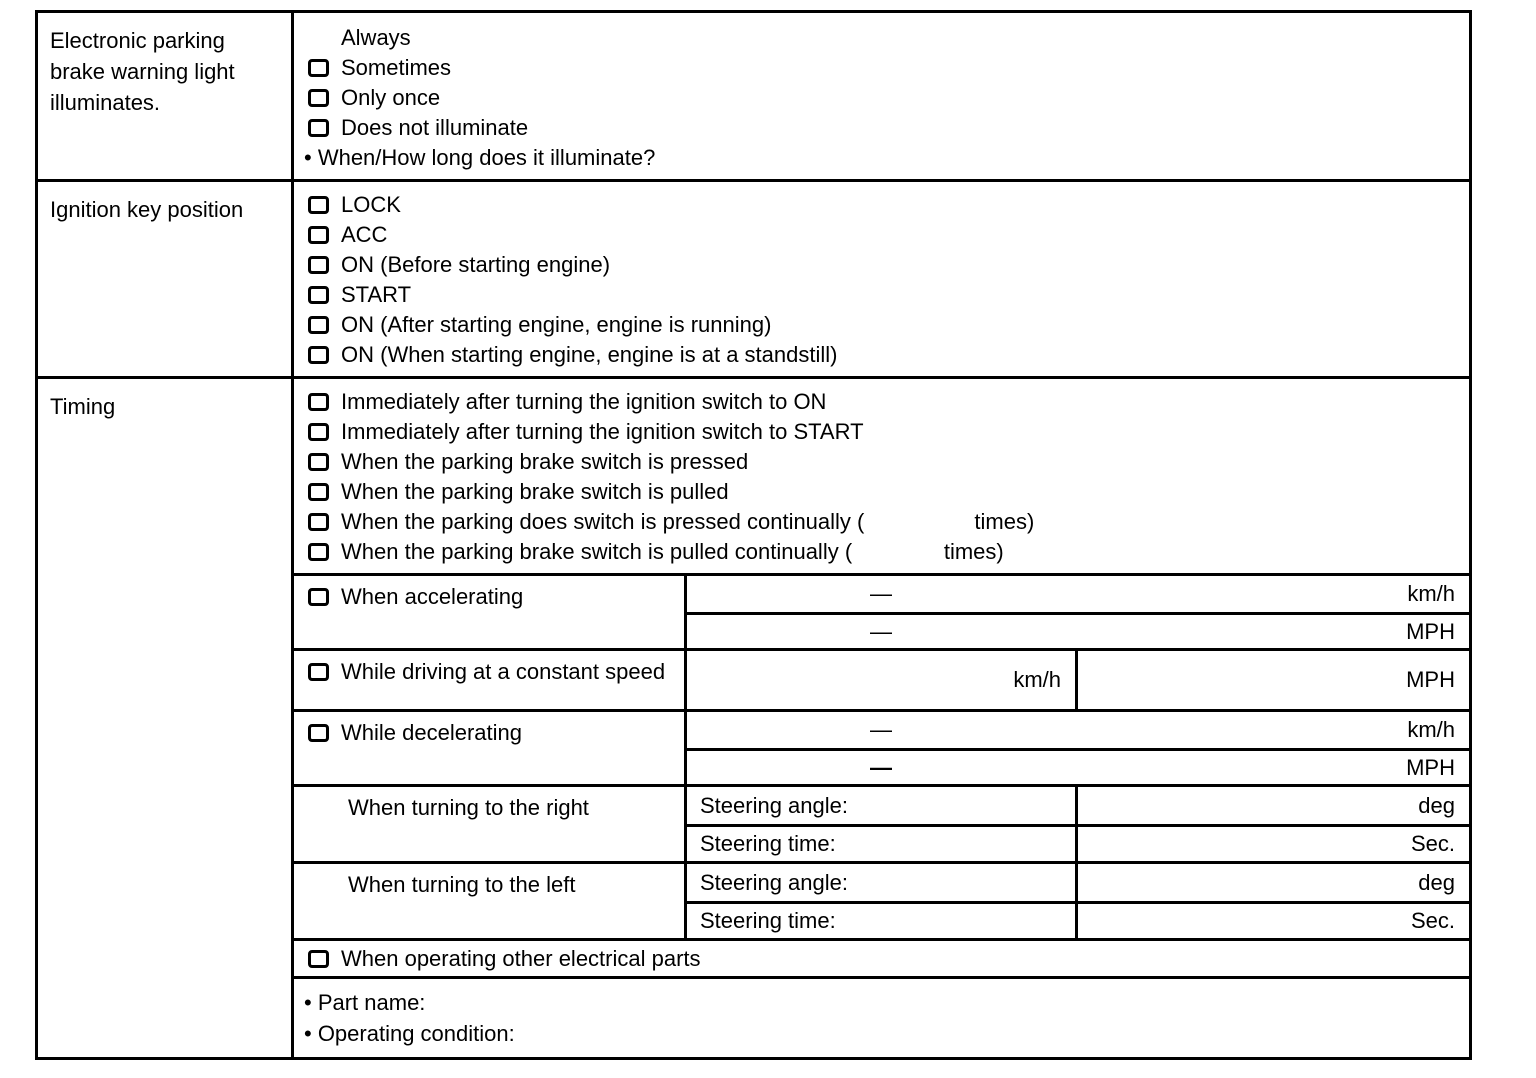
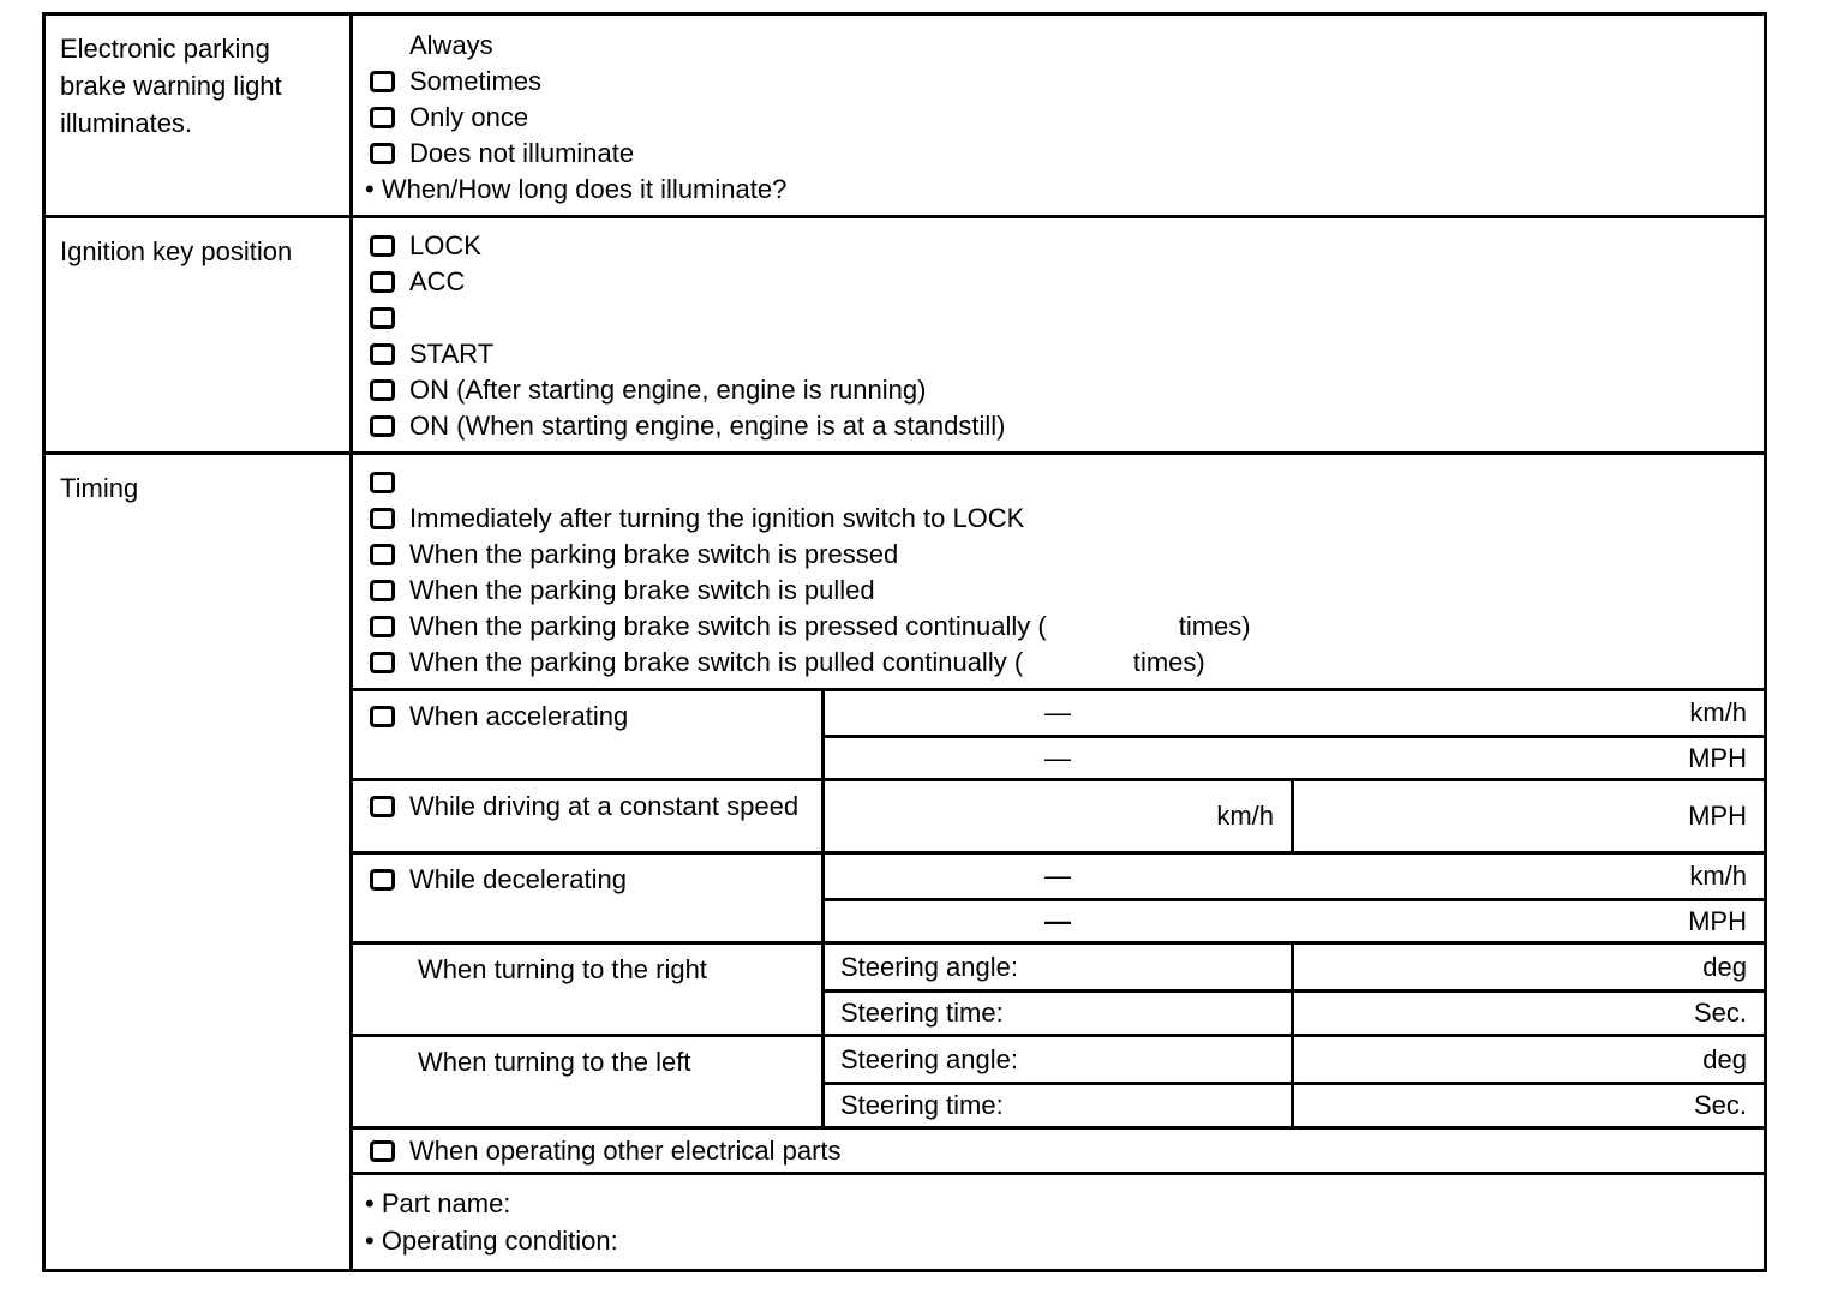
  Electronic parking brake warning light illuminates.
  Always
  Sometimes
  Only once
  Does not illuminate
  • When/How long does it illuminate?
  Ignition key position
  LOCK
  ACC
- ON (Before starting engine)
  START
  ON (After starting engine, engine is running)
  ON (When starting engine, engine is at a standstill)
  Timing
- Immediately after turning the ignition switch to ON
- Immediately after turning the ignition switch to START
+ Immediately after turning the ignition switch to LOCK
  When the parking brake switch is pressed
  When the parking brake switch is pulled
- When the parking does switch is pressed continually ( times)
+ When the parking brake switch is pressed continually ( times)
  When the parking brake switch is pulled continually ( times)
  When accelerating
  —
  km/h
  —
  MPH
  While driving at a constant speed
  km/h
  MPH
  While decelerating
  —
  km/h
  —
  MPH
  When turning to the right
  Steering angle:
  deg
  Steering time:
  Sec.
  When turning to the left
  Steering angle:
  deg
  Steering time:
  Sec.
  When operating other electrical parts
  • Part name:
  • Operating condition:
